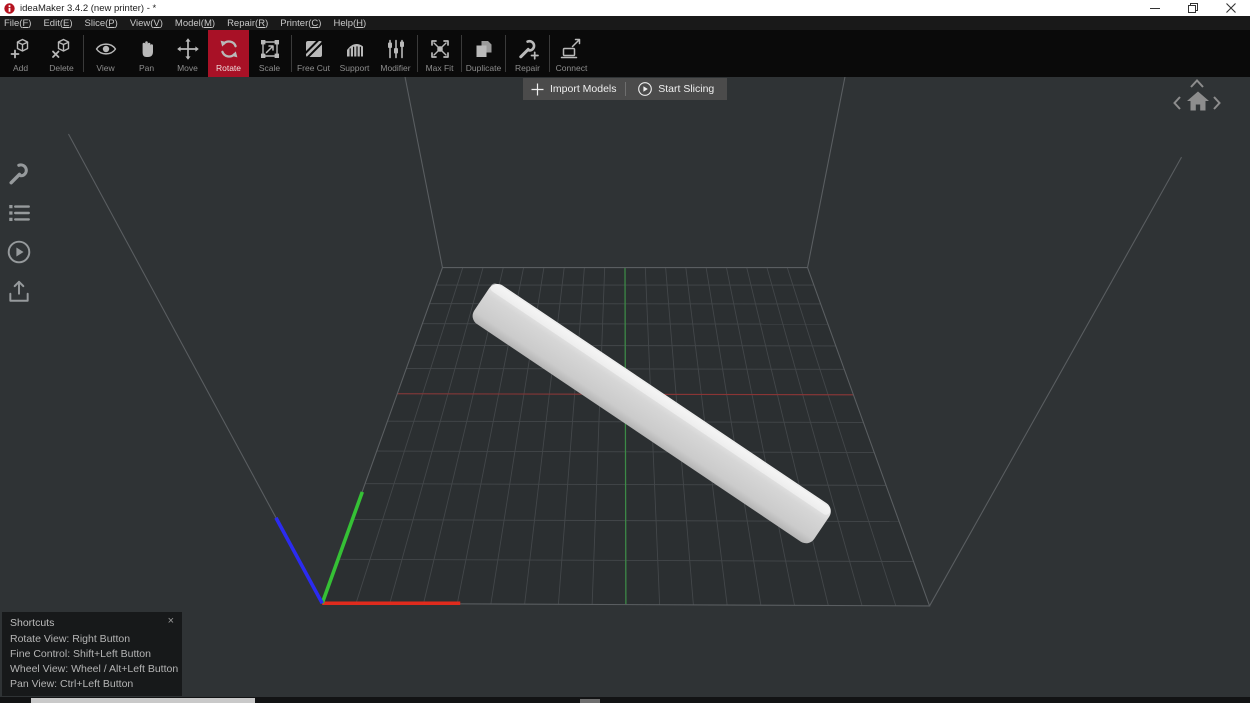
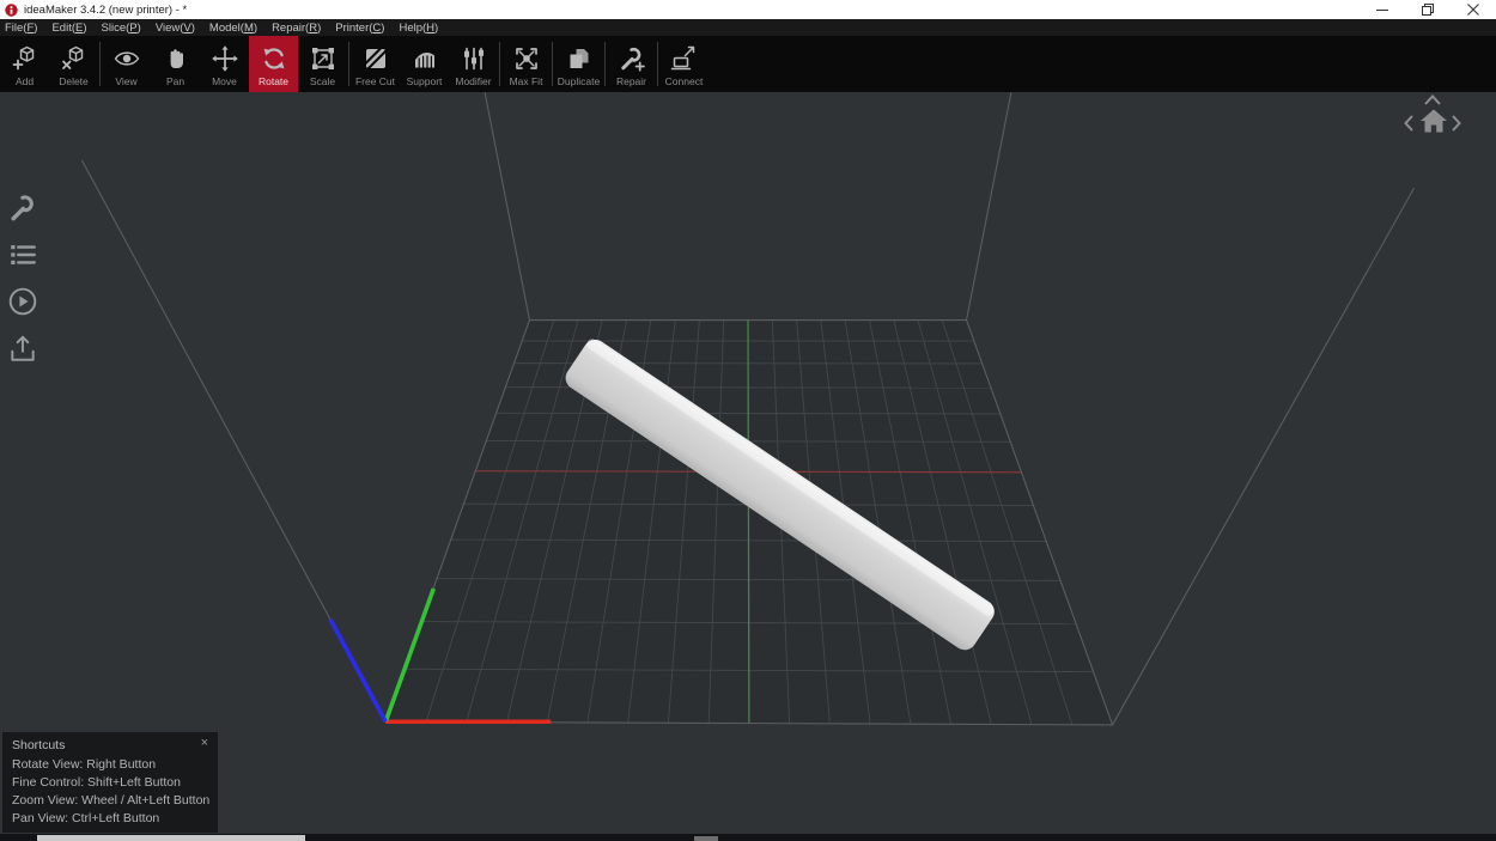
  ideaMaker 3.4.2 (new printer) - *
  File(F)
  Edit(E)
  Slice(P)
  View(V)
  Model(M)
  Repair(R)
  Printer(C)
  Help(H)
  Add
  Delete
  View
  Pan
  Move
  Rotate
  Scale
  Free Cut
  Support
  Modifier
  Max Fit
  Duplicate
  Repair
  Connect
- Import Models
- Start Slicing
  Shortcuts
  ×
  Rotate View: Right Button
  Fine Control: Shift+Left Button
- Wheel View: Wheel / Alt+Left Button
+ Zoom View: Wheel / Alt+Left Button
  Pan View: Ctrl+Left Button
